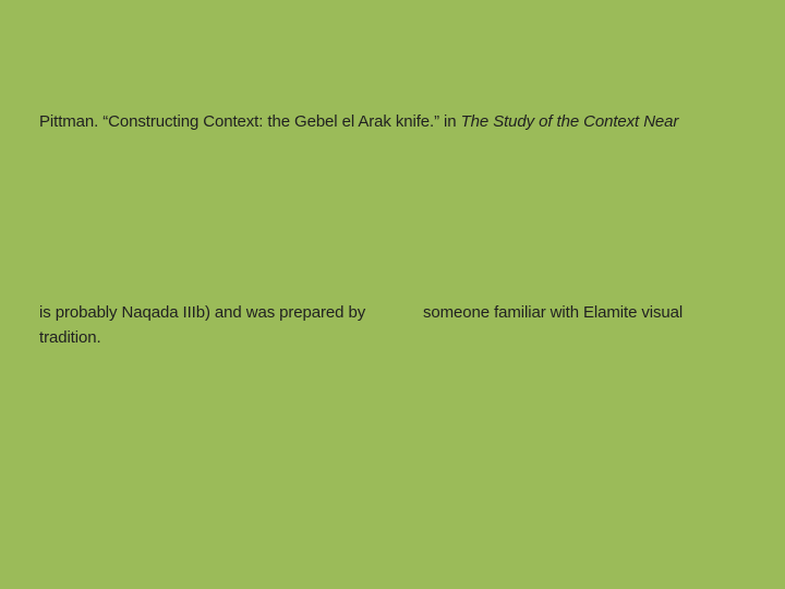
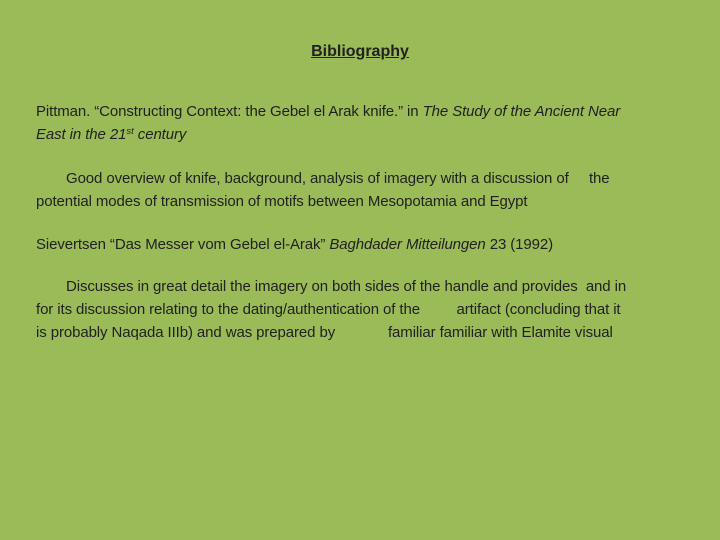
+ Bibliography
- Pittman. “Constructing Context: the Gebel el Arak knife.” in The Study of the Context Near
+ Pittman. “Constructing Context: the Gebel el Arak knife.” in The Study of the Ancient Near
+ East in the 21st century
+ Good overview of knife, background, analysis of imagery with a discussion of the
+ potential modes of transmission of motifs between Mesopotamia and Egypt
+ Sievertsen “Das Messer vom Gebel el-Arak” Baghdader Mitteilungen 23 (1992)
+ Discusses in great detail the imagery on both sides of the handle and provides and in
+ for its discussion relating to the dating/authentication of the artifact (concluding that it
- is probably Naqada IIIb) and was prepared by someone familiar with Elamite visual
+ is probably Naqada IIIb) and was prepared by familiar familiar with Elamite visual
- tradition.
